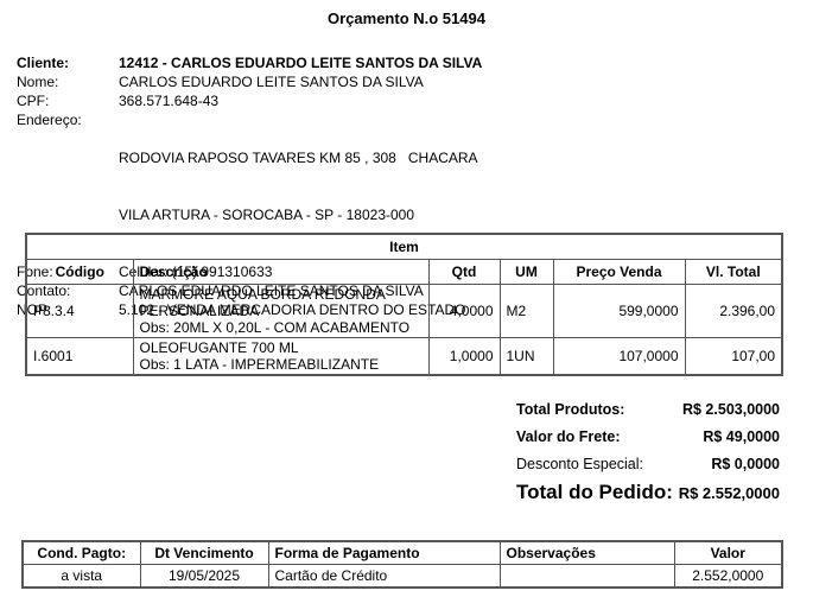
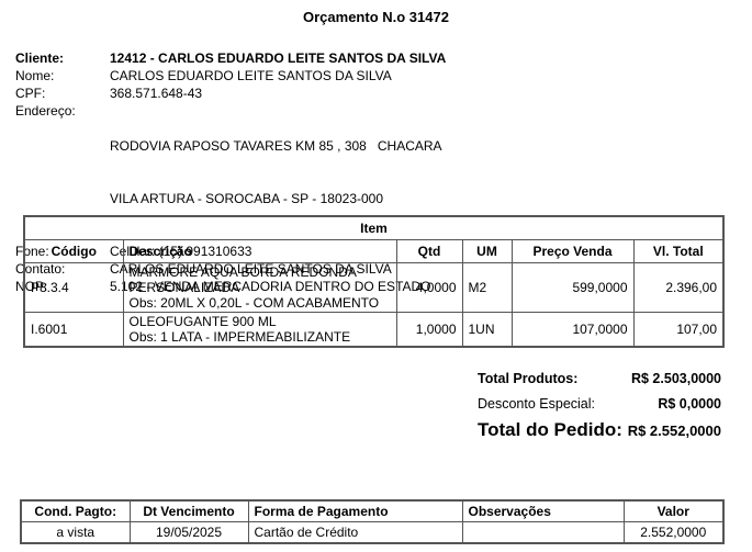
- Orçamento N.o 51494
+ Orçamento N.o 31472
  Cliente:
  12412 - CARLOS EDUARDO LEITE SANTOS DA SILVA
  Nome:
  CARLOS EDUARDO LEITE SANTOS DA SILVA
  CPF:
  368.571.648-43
  Endereço:
  RODOVIA RAPOSO TAVARES KM 85 , 308 CHACARA
  VILA ARTURA - SOROCABA - SP - 18023-000
  Fone:
  Celular: (15) 991310633
  Contato:
  CARLOS EDUARDO LEITE SANTOS DA SILVA
  NOP:
  5.102 - VENDA MERCADORIA DENTRO DO ESTADO
  Item
  Código	Descrição	Qtd	UM	Preço Venda	Vl. Total
  P8.3.4	MARMORE AQUA BORDA REDONDA PERSONALIZADA Obs: 20ML X 0,20L - COM ACABAMENTO	4,0000	M2	599,0000	2.396,00
- I.6001	OLEOFUGANTE 700 ML Obs: 1 LATA - IMPERMEABILIZANTE	1,0000	1UN	107,0000	107,00
+ I.6001	OLEOFUGANTE 900 ML Obs: 1 LATA - IMPERMEABILIZANTE	1,0000	1UN	107,0000	107,00
  Total Produtos:
  R$ 2.503,0000
- Valor do Frete:
- R$ 49,0000
  Desconto Especial:
  R$ 0,0000
  Total do Pedido:
  R$ 2.552,0000
  Cond. Pagto:	Dt Vencimento	Forma de Pagamento	Observações	Valor
  a vista	19/05/2025	Cartão de Crédito		2.552,0000
